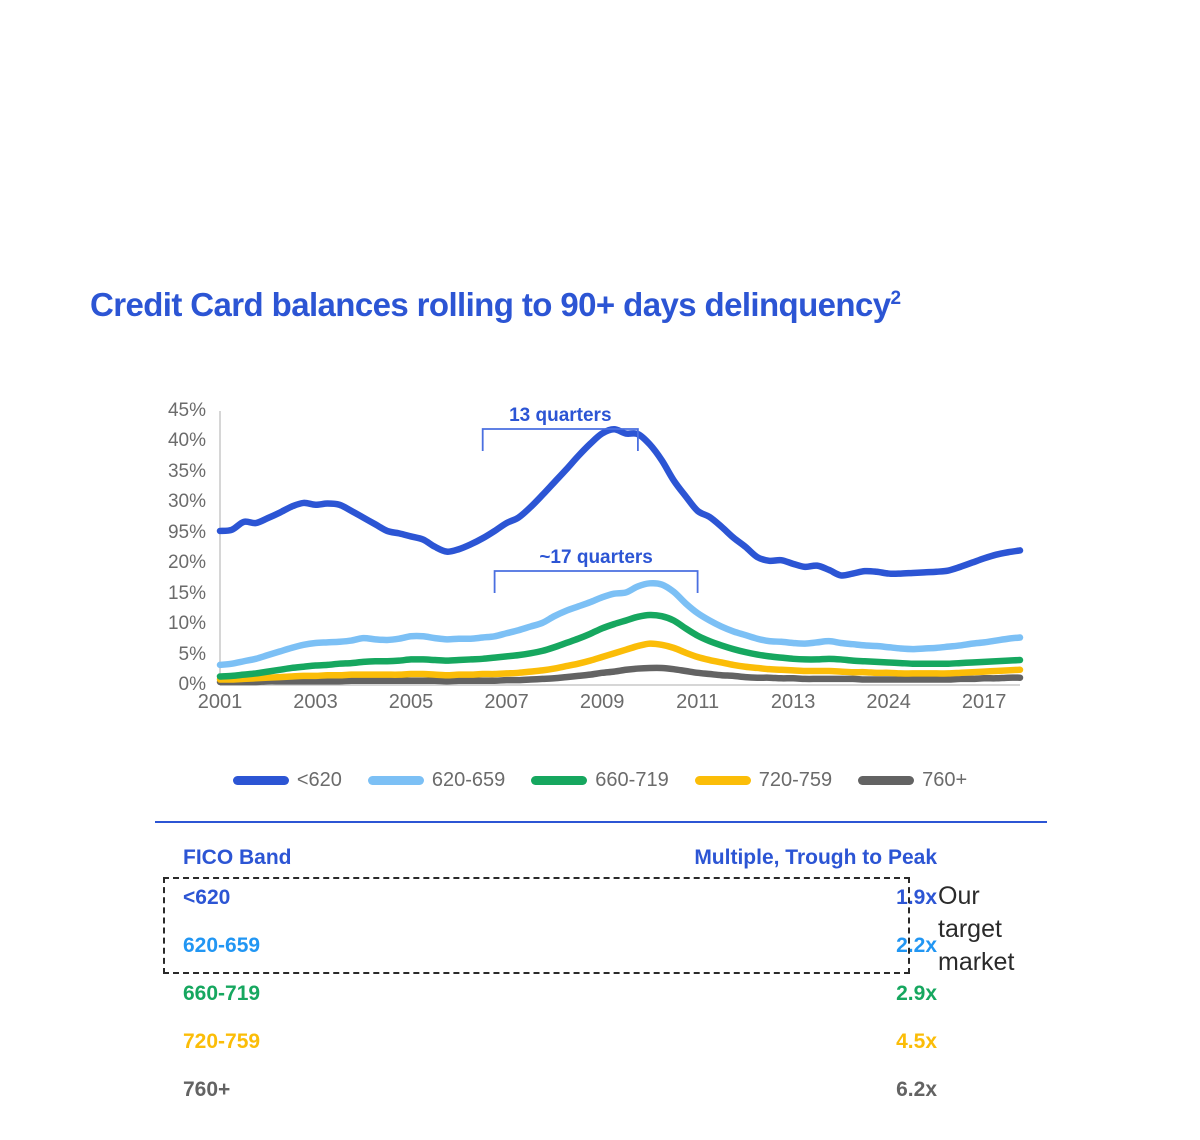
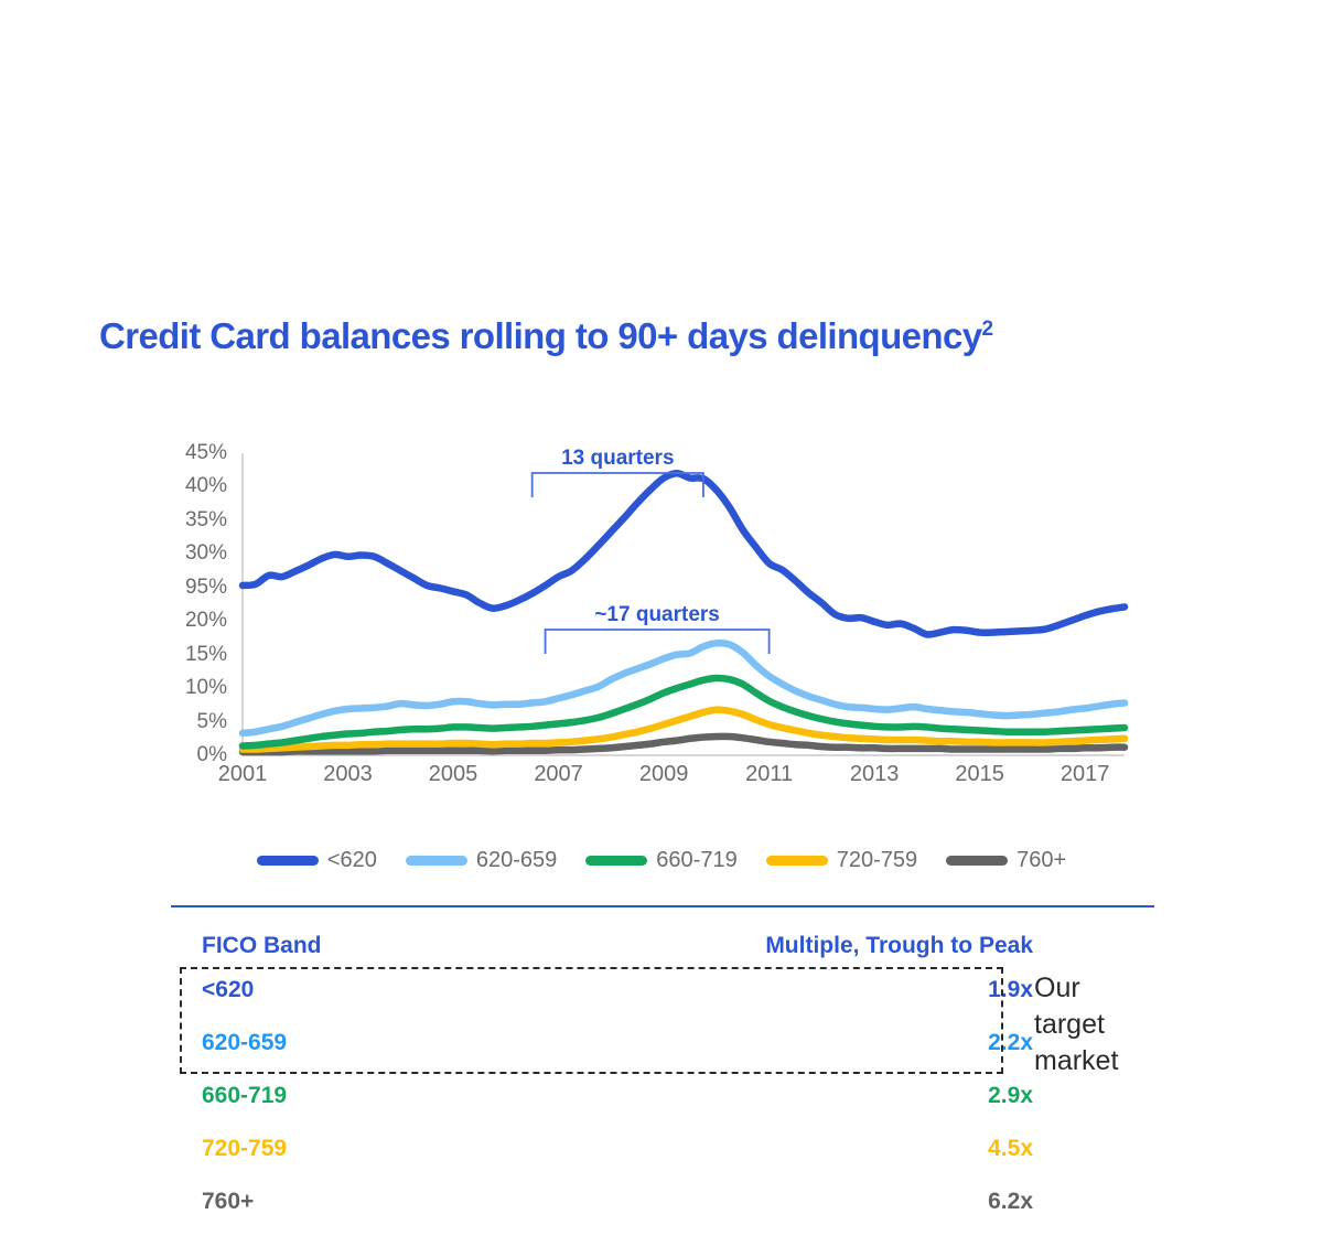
  Credit Card balances rolling to 90+ days delinquency2
  0%
  5%
  10%
  15%
  20%
  95%
  30%
  35%
  40%
  45%
  2001
  2003
  2005
  2007
  2009
  2011
  2013
- 2024
+ 2015
  2017
  13 quarters
  ~17 quarters
  <620
  620-659
  660-719
  720-759
  760+
  FICO Band
  Multiple, Trough to Peak
  <620
  1.9x
  620-659
  2.2x
  660-719
  2.9x
  720-759
  4.5x
  760+
  6.2x
  Our
  target
  market
